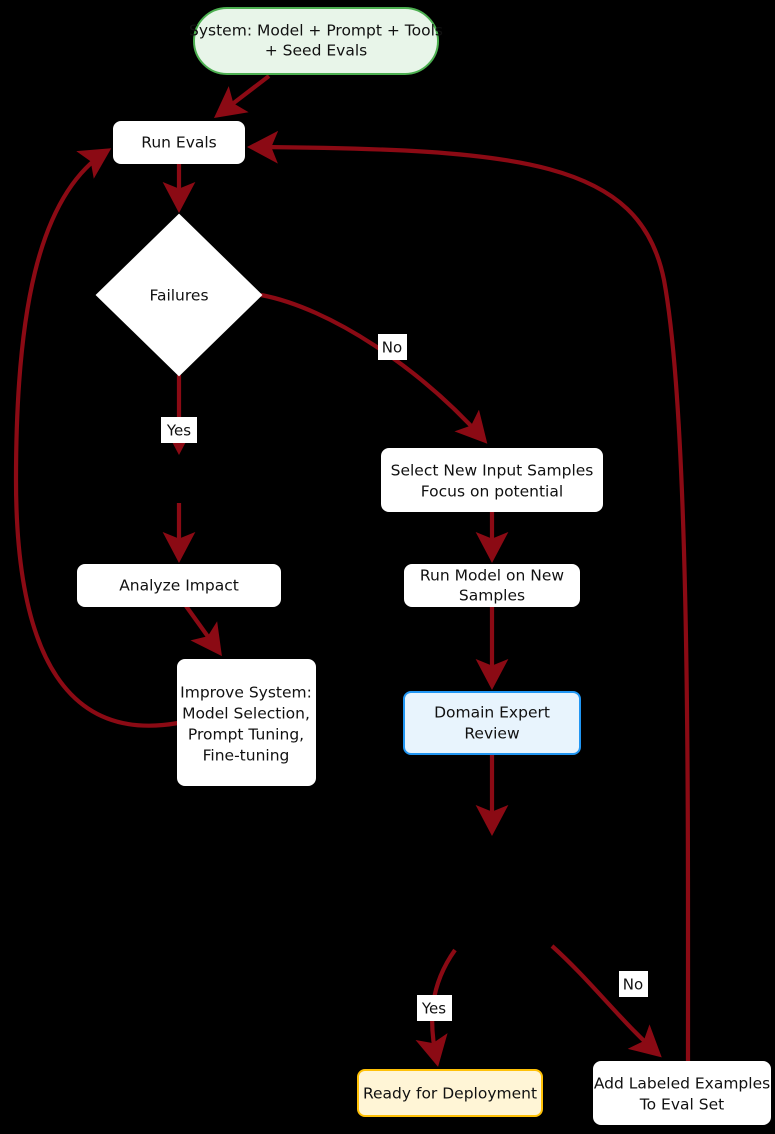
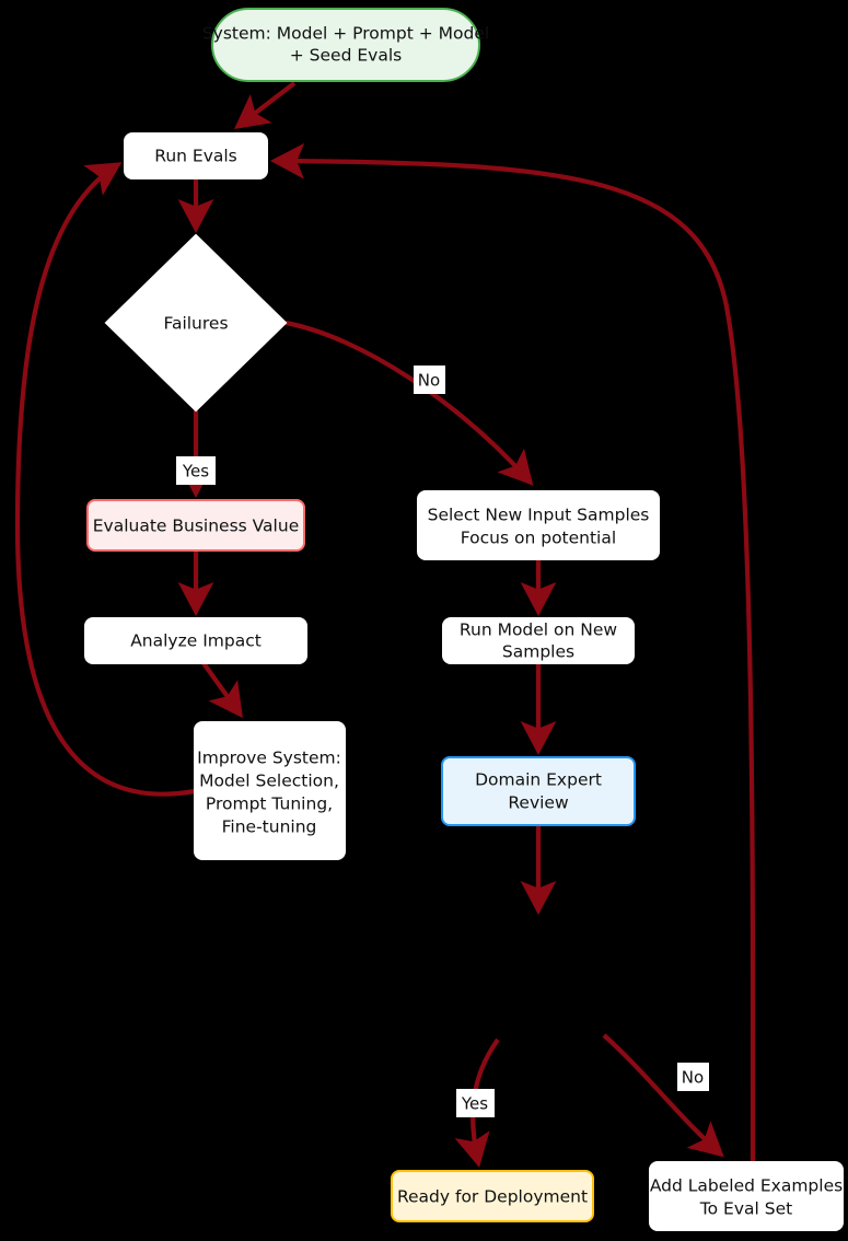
- System: Model + Prompt + Tools
+ System: Model + Prompt + Model
  + Seed Evals
  Run Evals
  Failures
+ Evaluate Business Value
  Analyze Impact
  Improve System:
  Model Selection,
  Prompt Tuning,
  Fine-tuning
  Select New Input Samples
  Focus on potential
  Run Model on New
  Samples
  Domain Expert
  Review
  Ready for Deployment
  Add Labeled Examples
  To Eval Set
  Yes
  No
  Yes
  No
